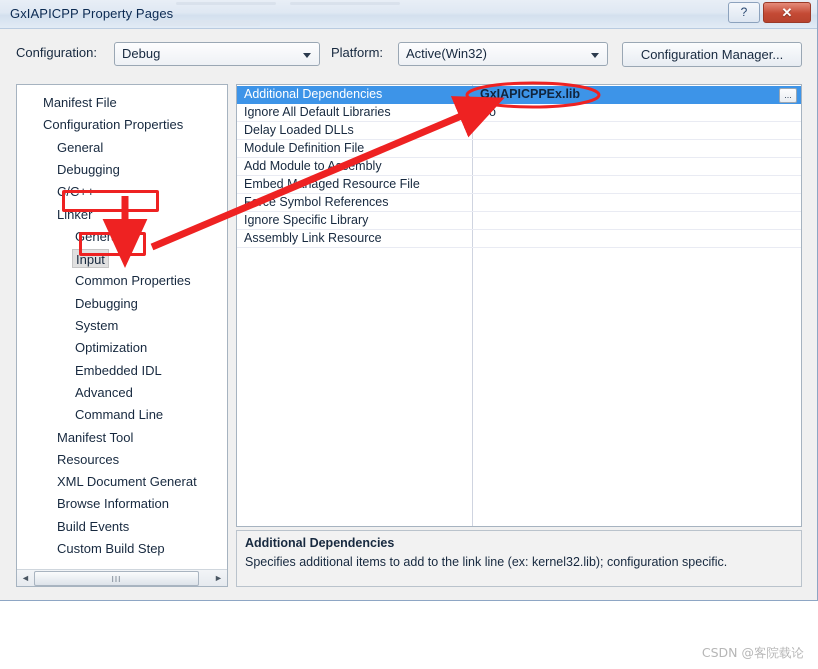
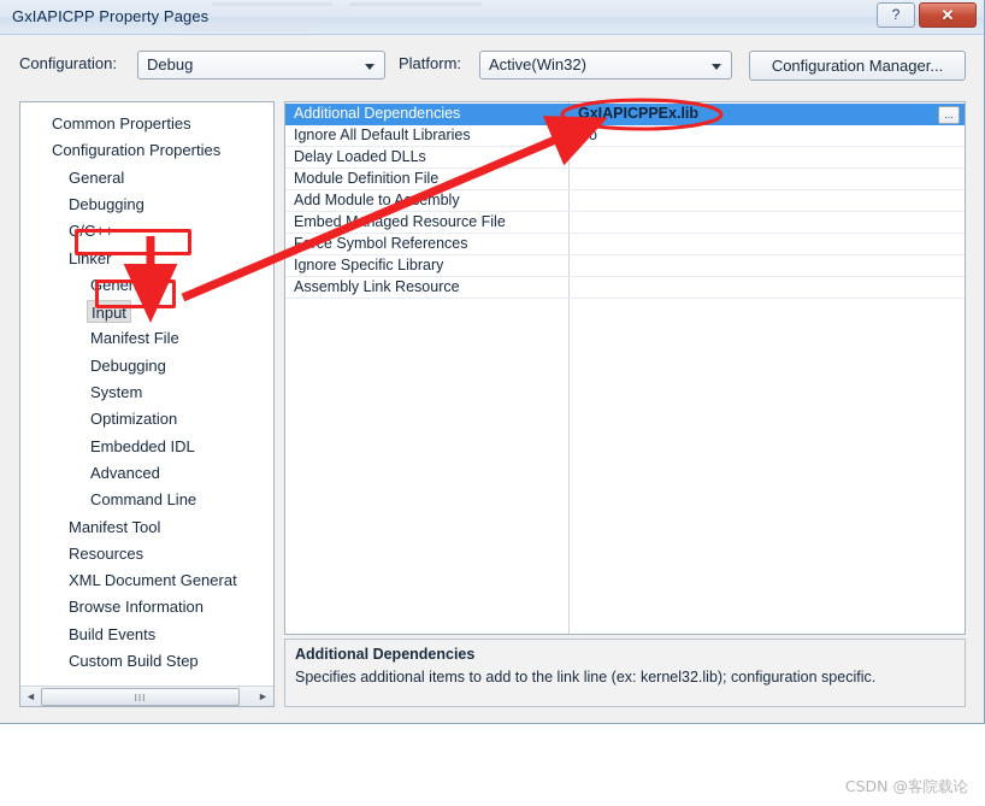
  GxIAPICPP Property Pages
  ?
  ✕
  Configuration:
  Debug
  Platform:
  Active(Win32)
  Configuration Manager...
- Manifest File
+ Common Properties
  Configuration Properties
  General
  Debugging
  C/C++
  Linker
  General
  Input
- Common Properties
+ Manifest File
  Debugging
  System
  Optimization
  Embedded IDL
  Advanced
  Command Line
  Manifest Tool
  Resources
  XML Document Generat
  Browse Information
  Build Events
  Custom Build Step
  ◄
  III
  ►
  Additional Dependencies
  GxIAPICPPEx.lib
  ...
  Ignore All Default Libraries
  No
  Delay Loaded DLLs
  Module Definition File
  Add Module to Ambly
  Embedaged Resource File
  Fe Symbol References
  Ignore Specific Library
  Assembly Link Resource
  Additional Dependencies
  Specifies additional items to add to the link line (ex: kernel32.lib); configuration specific.
  CSDN @客院载论
